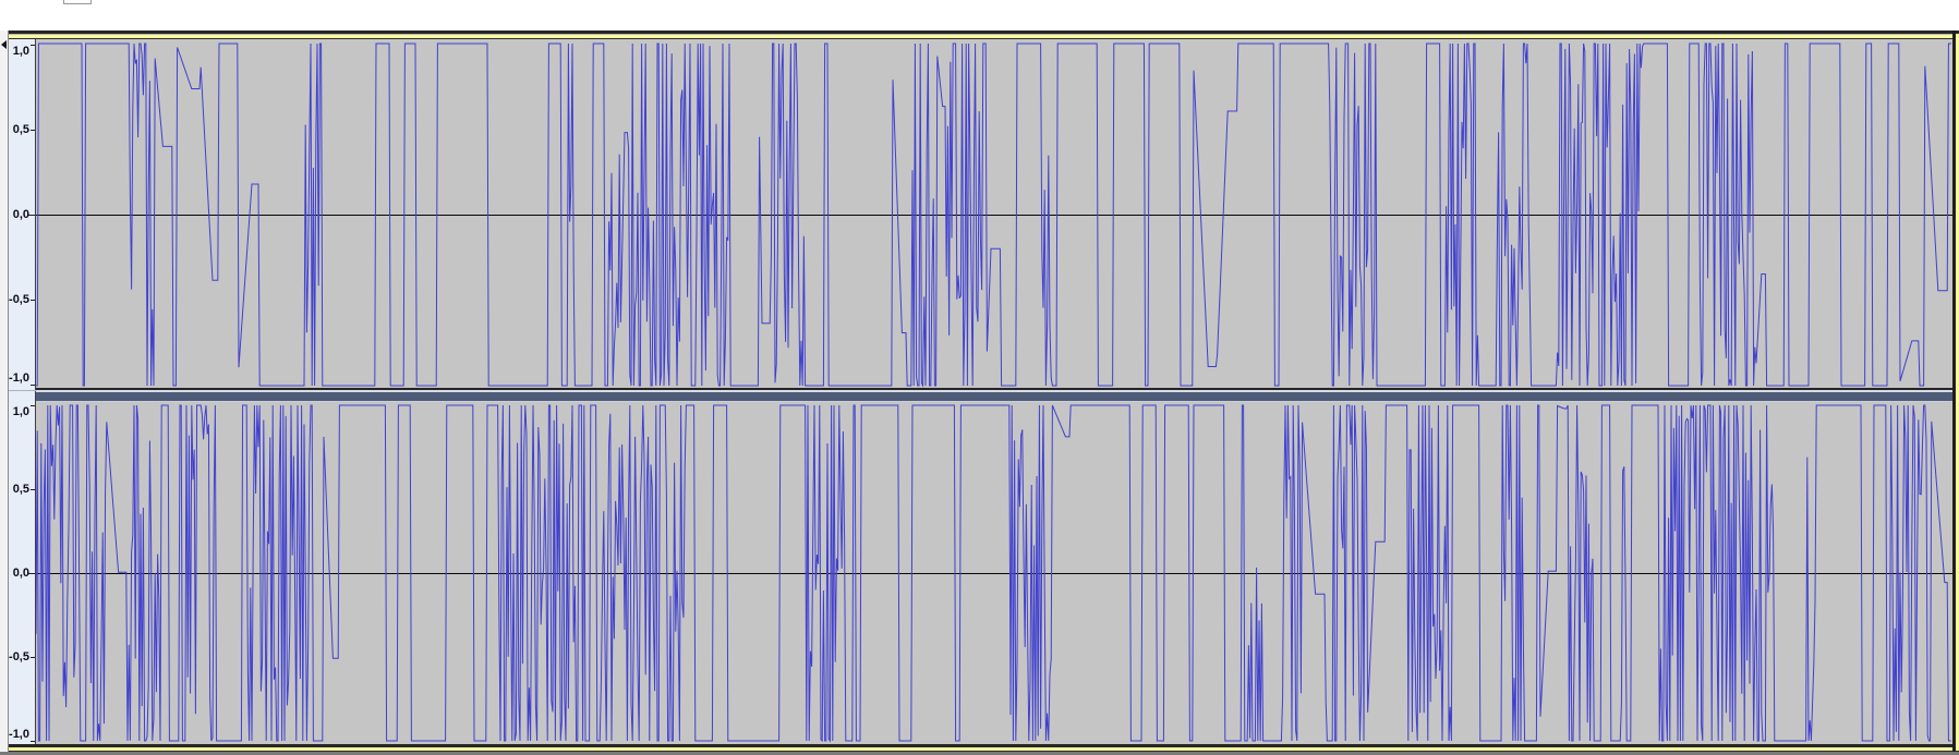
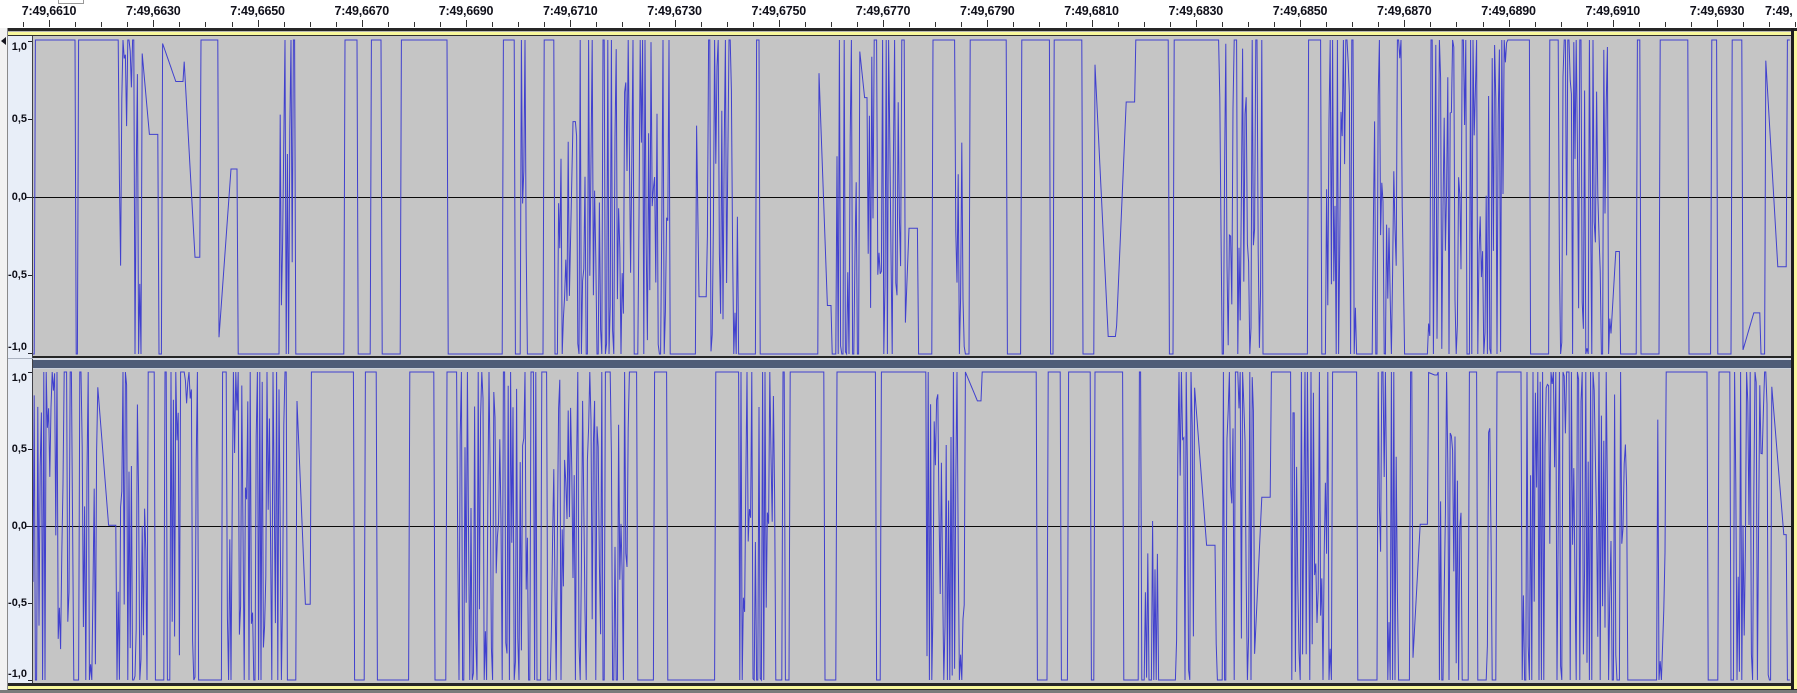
+ 7:49,6610
+ 7:49,6630
+ 7:49,6650
+ 7:49,6670
+ 7:49,6690
+ 7:49,6710
+ 7:49,6730
+ 7:49,6750
+ 7:49,6770
+ 7:49,6790
+ 7:49,6810
+ 7:49,6830
+ 7:49,6850
+ 7:49,6870
+ 7:49,6890
+ 7:49,6910
+ 7:49,6930
+ 7:49,
  1,0
  0,5
  0,0
  -0,5
  -1,0
  1,0
  0,5
  0,0
  -0,5
  -1,0
